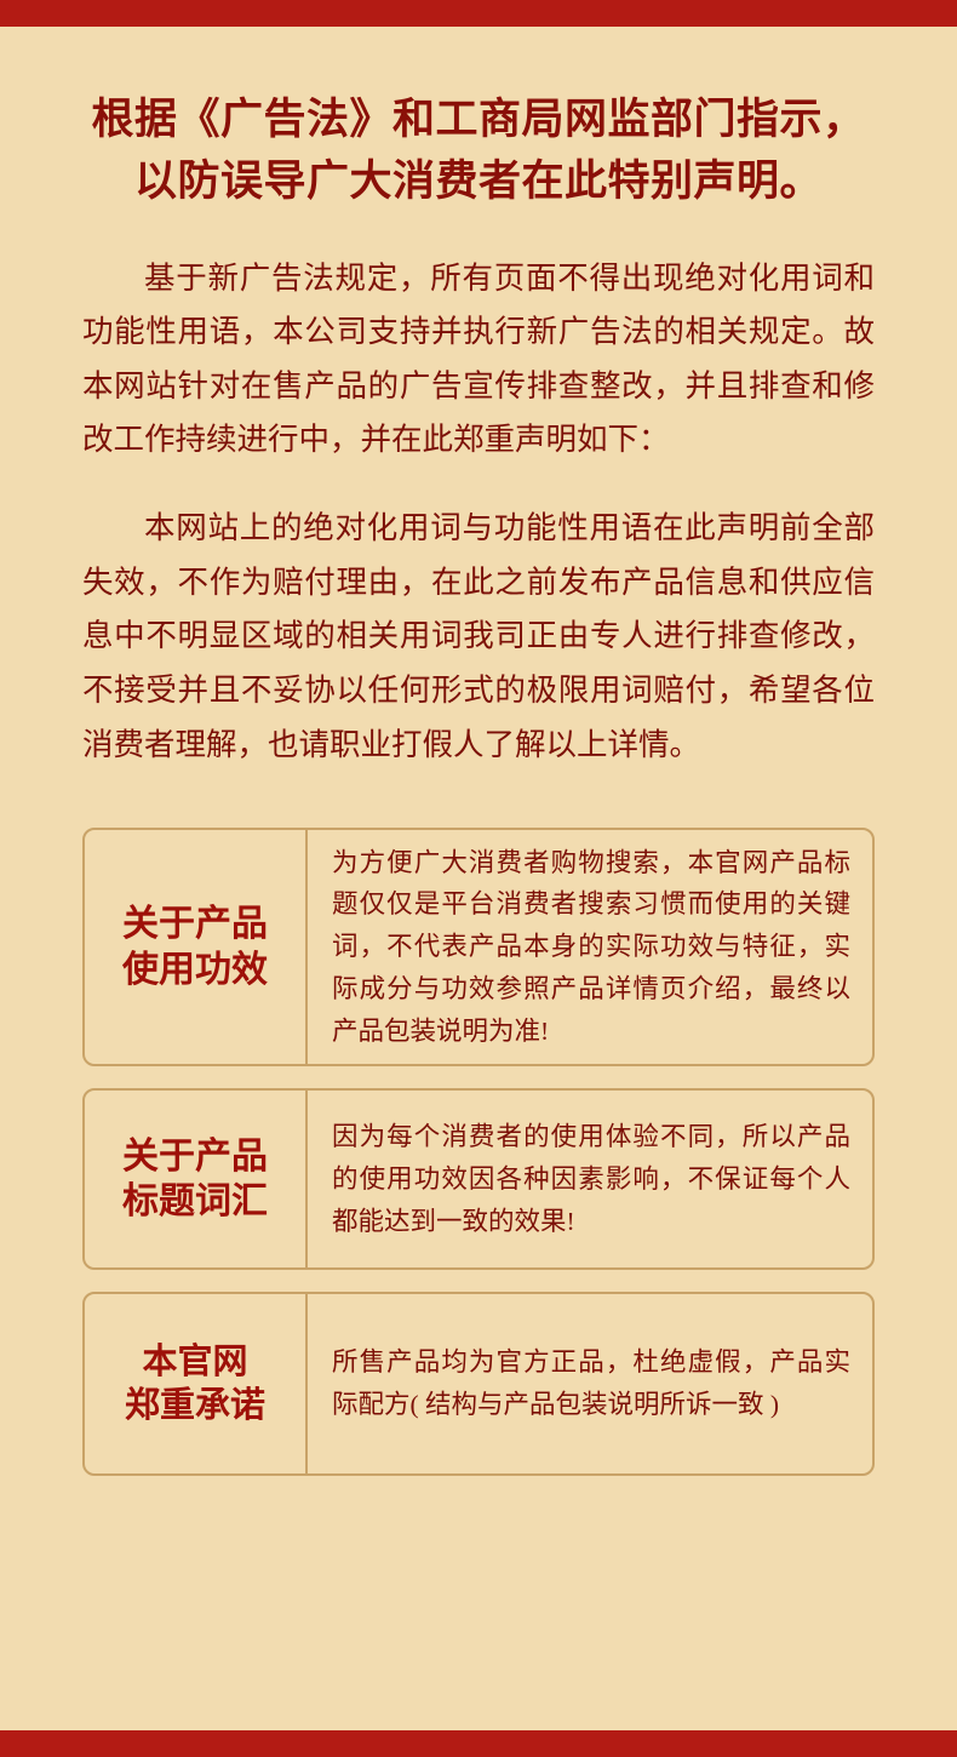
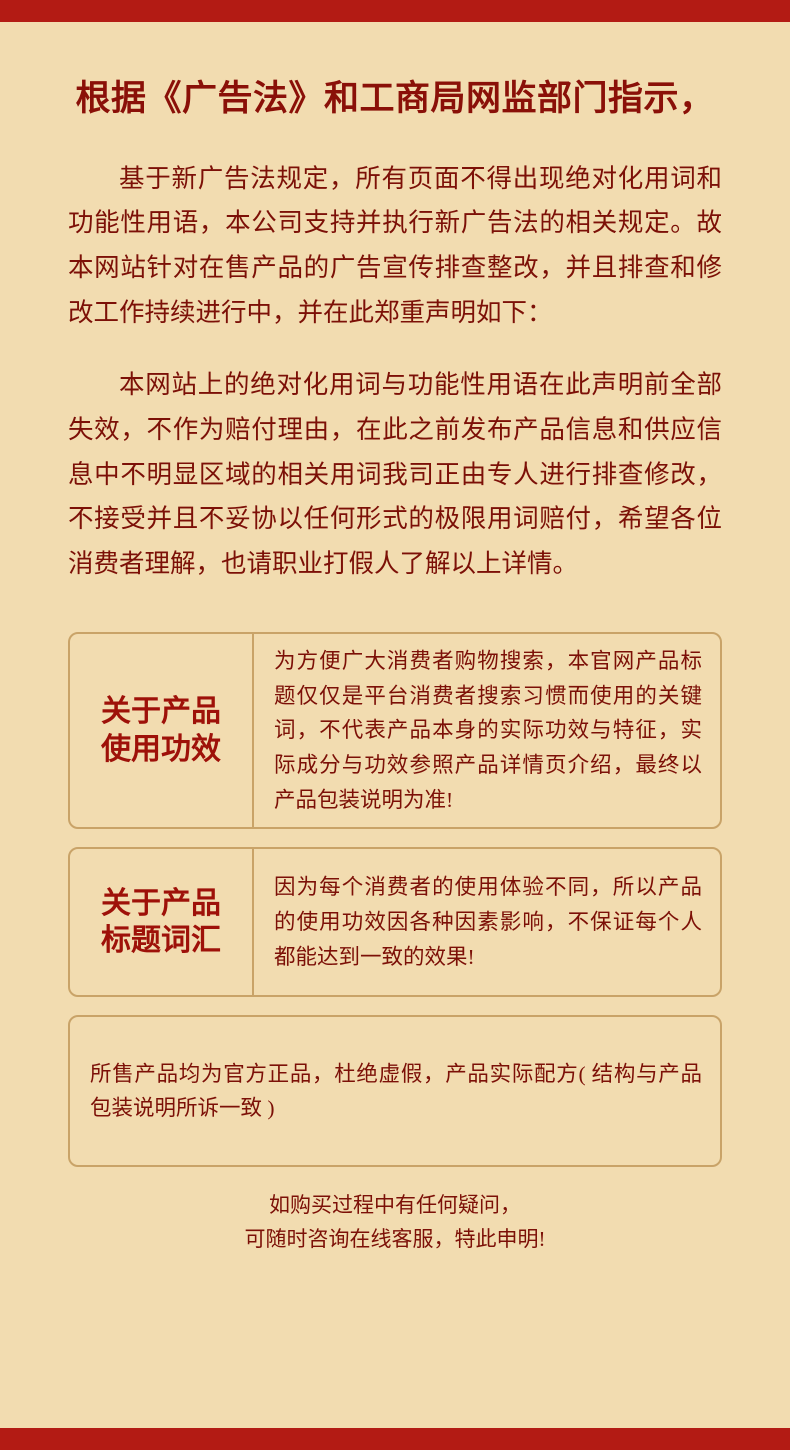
  根据《广告法》和工商局网监部门指示，
- 以防误导广大消费者在此特别声明。
  基于新广告法规定，所有页面不得出现绝对化用词和功能性用语，本公司支持并执行新广告法的相关规定。故本网站针对在售产品的广告宣传排查整改，并且排查和修改工作持续进行中，并在此郑重声明如下：
  本网站上的绝对化用词与功能性用语在此声明前全部失效，不作为赔付理由，在此之前发布产品信息和供应信息中不明显区域的相关用词我司正由专人进行排查修改，不接受并且不妥协以任何形式的极限用词赔付，希望各位消费者理解，也请职业打假人了解以上详情。
  关于产品
  使用功效
  为方便广大消费者购物搜索，本官网产品标题仅仅是平台消费者搜索习惯而使用的关键词，不代表产品本身的实际功效与特征，实际成分与功效参照产品详情页介绍，最终以产品包装说明为准!
  关于产品
  标题词汇
  因为每个消费者的使用体验不同，所以产品的使用功效因各种因素影响，不保证每个人都能达到一致的效果!
- 本官网
- 郑重承诺
  所售产品均为官方正品，杜绝虚假，产品实际配方( 结构与产品包装说明所诉一致 )
+ 如购买过程中有任何疑问，
+ 可随时咨询在线客服，特此申明!
